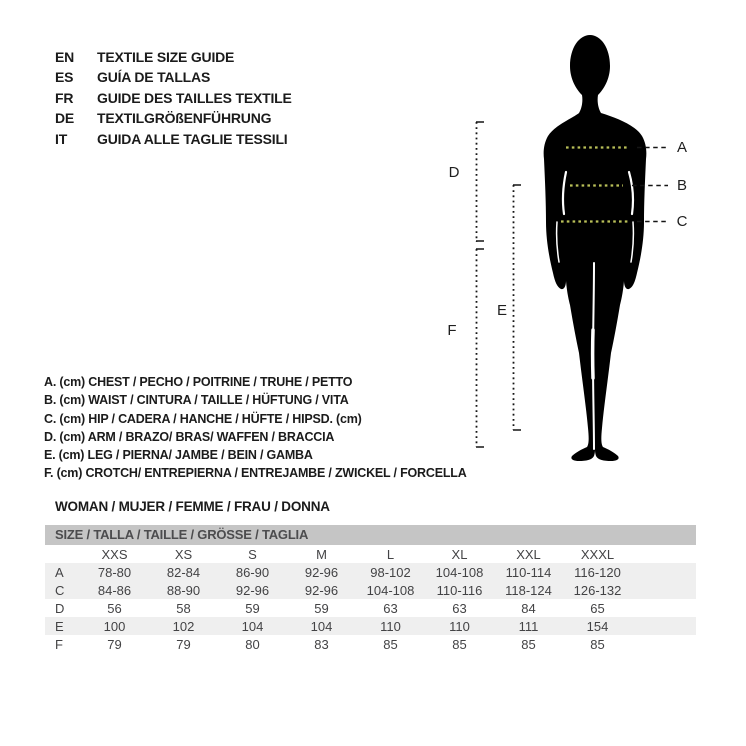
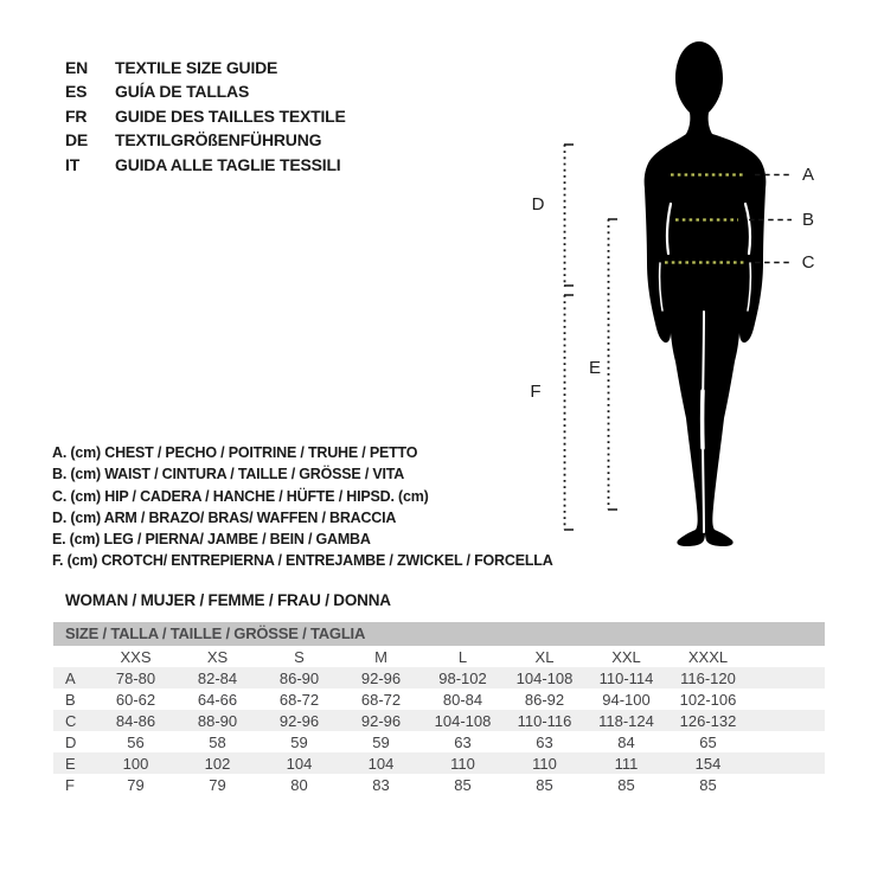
  EN
  TEXTILE SIZE GUIDE
  ES
  GUÍA DE TALLAS
  FR
  GUIDE DES TAILLES TEXTILE
  DE
  TEXTILGRÖßENFÜHRUNG
  IT
  GUIDA ALLE TAGLIE TESSILI
  A
  B
  C
  D
  E
  F
  A. (cm) CHEST / PECHO / POITRINE / TRUHE / PETTO
- B. (cm) WAIST / CINTURA / TAILLE / HÜFTUNG / VITA
+ B. (cm) WAIST / CINTURA / TAILLE / GRÖSSE / VITA
  C. (cm) HIP / CADERA / HANCHE / HÜFTE / HIPSD. (cm)
  D. (cm) ARM / BRAZO/ BRAS/ WAFFEN / BRACCIA
  E. (cm) LEG / PIERNA/ JAMBE / BEIN / GAMBA
  F. (cm) CROTCH/ ENTREPIERNA / ENTREJAMBE / ZWICKEL / FORCELLA
  WOMAN / MUJER / FEMME / FRAU / DONNA
  SIZE / TALLA / TAILLE / GRÖSSE / TAGLIA
  	XXS	XS	S	M	L	XL	XXL	XXXL
  A	78-80	82-84	86-90	92-96	98-102	104-108	110-114	116-120
+ B	60-62	64-66	68-72	68-72	80-84	86-92	94-100	102-106
  C	84-86	88-90	92-96	92-96	104-108	110-116	118-124	126-132
  D	56	58	59	59	63	63	84	65
  E	100	102	104	104	110	110	111	154
  F	79	79	80	83	85	85	85	85
